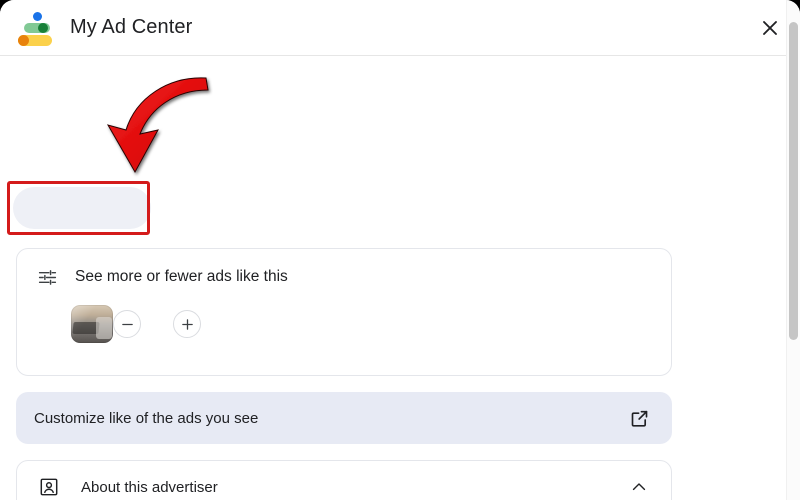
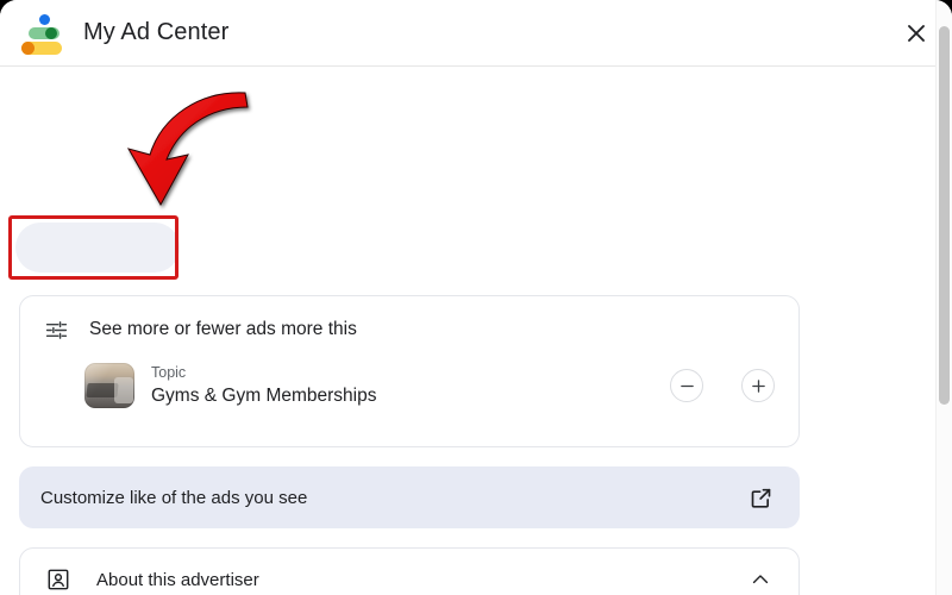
  My Ad Center
- See more or fewer ads like this
+ See more or fewer ads more this
+ Topic
+ Gyms & Gym Memberships
  Customize like of the ads you see
  About this advertiser
